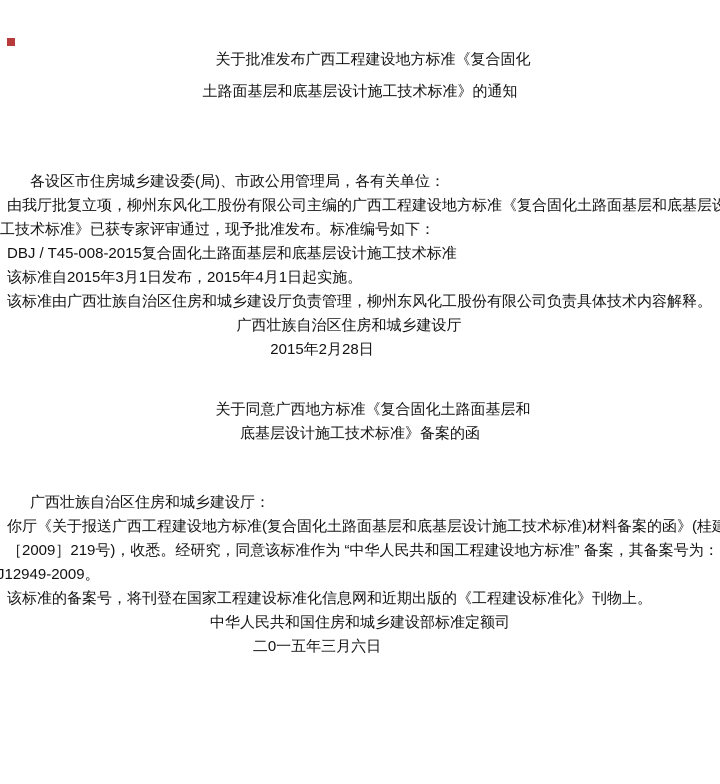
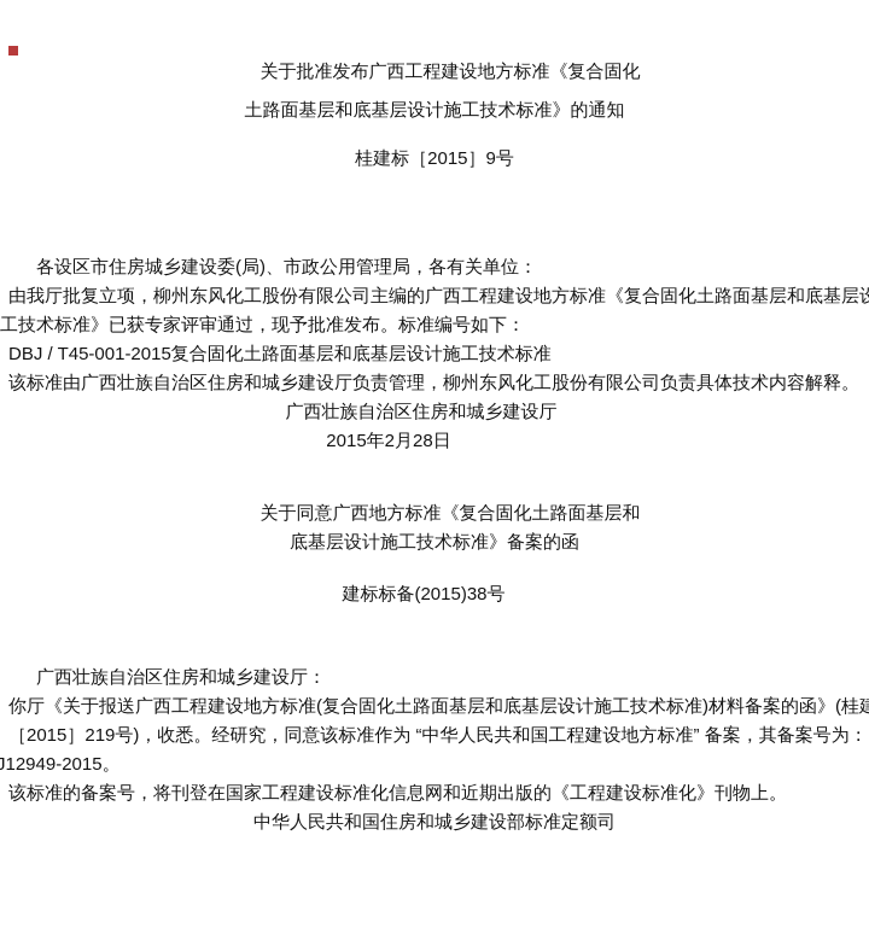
  关于批准发布广西工程建设地方标准《复合固化
  土路面基层和底基层设计施工技术标准》的通知
+ 桂建标［2015］9号
  各设区市住房城乡建设委(局)、市政公用管理局，各有关单位：
  由我厅批复立项，柳州东风化工股份有限公司主编的广西工程建设地方标准《复合固化土路面基层和底基层
  工技术标准》已获专家评审通过，现予批准发布。标准编号如下：
- DBJ / T45-008-2015复合固化土路面基层和底基层设计施工技术标准
+ DBJ / T45-001-2015复合固化土路面基层和底基层设计施工技术标准
- 该标准自2015年3月1日发布，2015年4月1日起实施。
  该标准由广西壮族自治区住房和城乡建设厅负责管理，柳州东风化工股份有限公司负责具体技术内容解释。
  广西壮族自治区住房和城乡建设厅
  2015年2月28日
  关于同意广西地方标准《复合固化土路面基层和
  底基层设计施工技术标准》备案的函
+ 建标标备(2015)38号
  广西壮族自治区住房和城乡建设厅：
  你厅《关于报送广西工程建设地方标准(复合固化土路面基层和底基层设计施工技术标准)材料备案的函》(桂建
- ［2009］219号)，收悉。经研究，同意该标准作为 “中华人民共和国工程建设地方标准” 备案，其备案号为：
+ ［2015］219号)，收悉。经研究，同意该标准作为 “中华人民共和国工程建设地方标准” 备案，其备案号为：
- J12949-2009。
+ J12949-2015。
  该标准的备案号，将刊登在国家工程建设标准化信息网和近期出版的《工程建设标准化》刊物上。
  中华人民共和国住房和城乡建设部标准定额司
- 二0一五年三月六日
